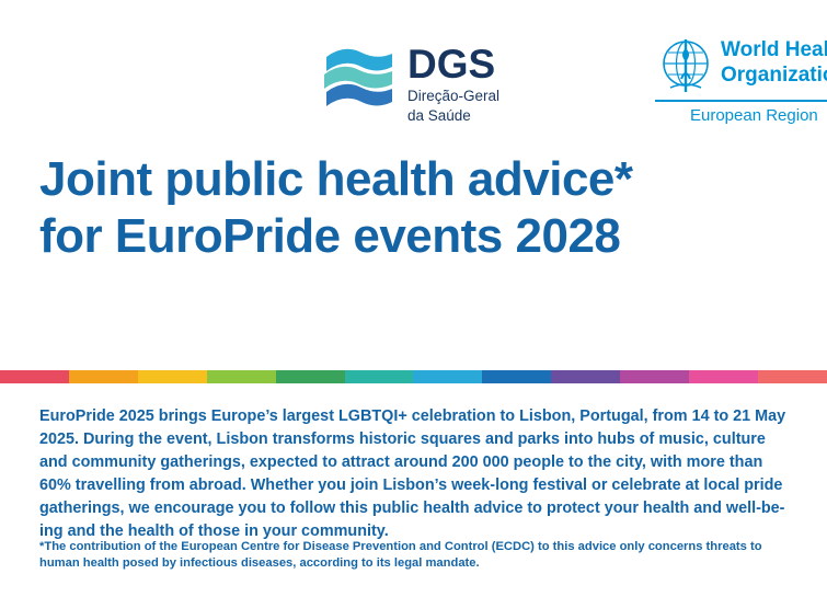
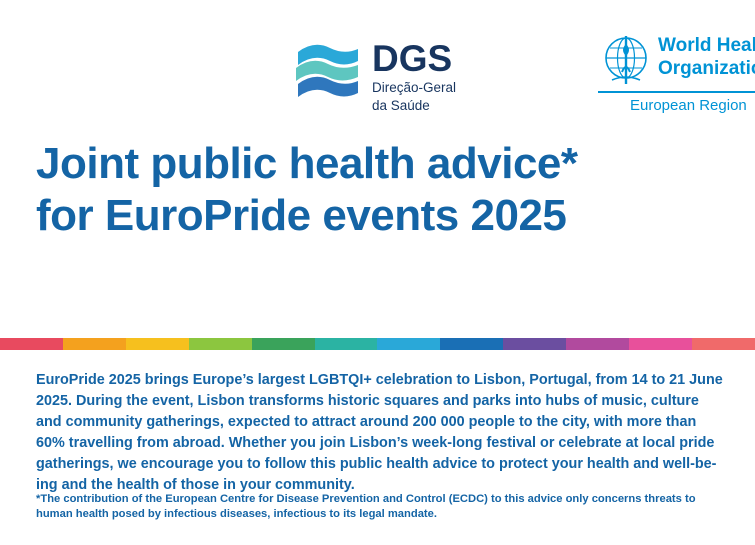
  DGS
  Direção-Geral
  da Saúde
  World Heal
  Organizati
  European Region
  Joint public health advice*
- for EuroPride events 2028
+ for EuroPride events 2025
- EuroPride 2025 brings Europe’s largest LGBTQI+ celebration to Lisbon, Portugal, from 14 to 21 May 2025. During the event, Lisbon transforms historic squares and parks into hubs of music, culture and community gatherings, expected to attract around 200 000 people to the city, with more than 60% travelling from abroad. Whether you join Lisbon’s week-long festival or celebrate at local pride gatherings, we encourage you to follow this public health advice to protect your health and well-be-ing and the health of those in your community.
+ EuroPride 2025 brings Europe’s largest LGBTQI+ celebration to Lisbon, Portugal, from 14 to 21 June 2025. During the event, Lisbon transforms historic squares and parks into hubs of music, culture and community gatherings, expected to attract around 200 000 people to the city, with more than 60% travelling from abroad. Whether you join Lisbon’s week-long festival or celebrate at local pride gatherings, we encourage you to follow this public health advice to protect your health and well-be-ing and the health of those in your community.
- *The contribution of the European Centre for Disease Prevention and Control (ECDC) to this advice only concerns threats to human health posed by infectious diseases, according to its legal mandate.
+ *The contribution of the European Centre for Disease Prevention and Control (ECDC) to this advice only concerns threats to human health posed by infectious diseases, infectious to its legal mandate.
